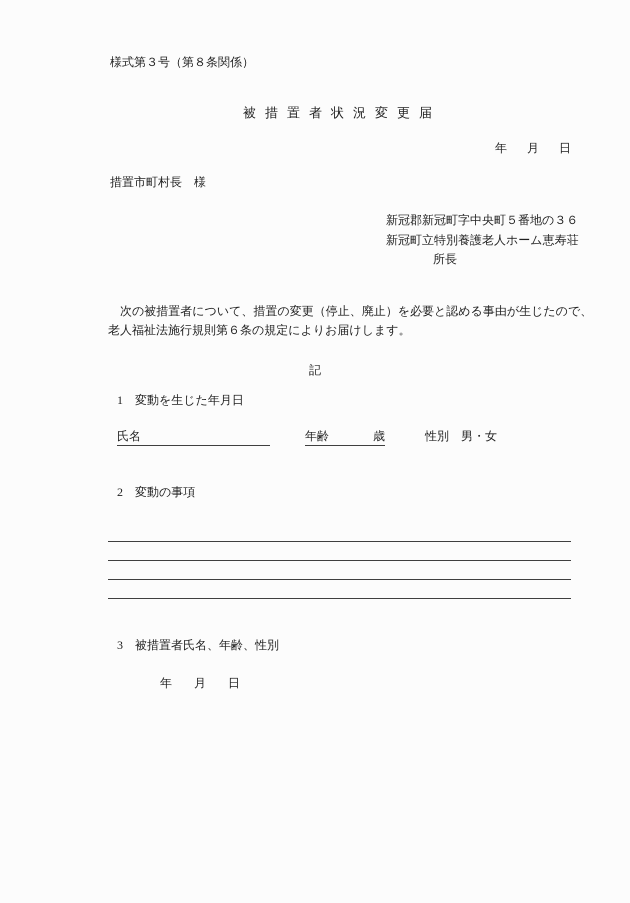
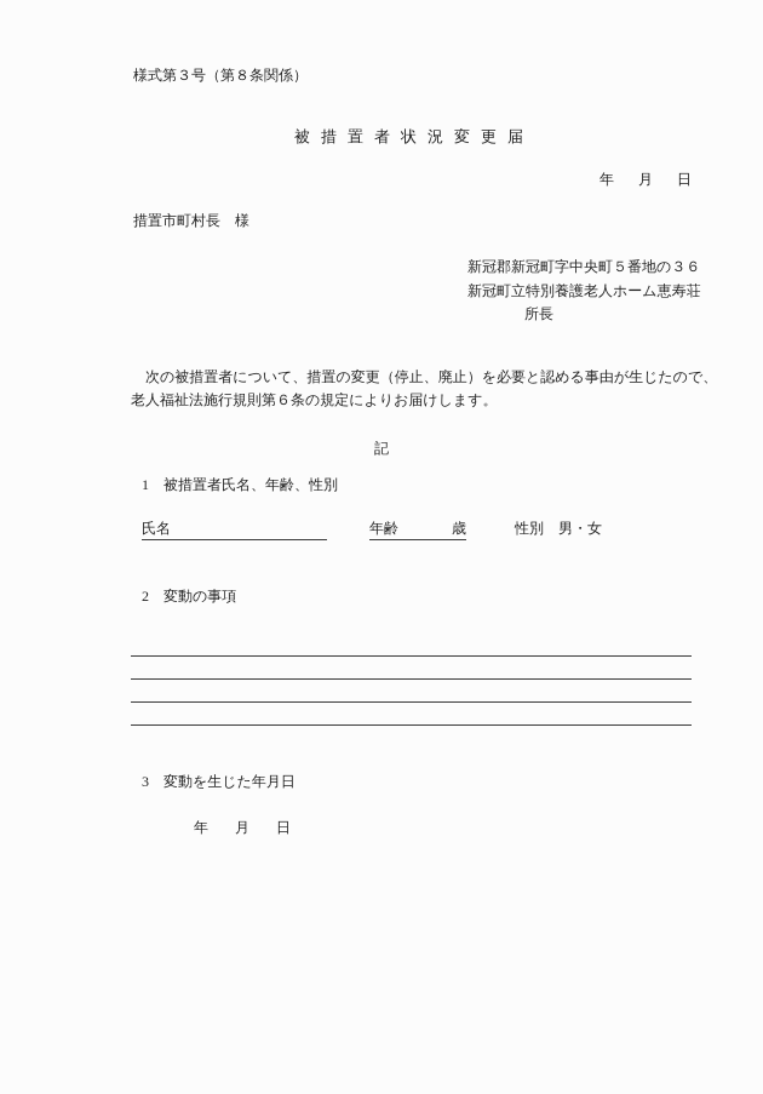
  様式第３号（第８条関係）
  被措置者状況変更届
  年
  月
  日
  措置市町村長 様
  新冠郡新冠町字中央町５番地の３６
  新冠町立特別養護老人ホーム恵寿荘
  所長
  次の被措置者について、措置の変更（停止、廃止）を必要と認める事由が生じたので、
  老人福祉法施行規則第６条の規定によりお届けします。
  記
- 1 変動を生じた年月日
+ 1 被措置者氏名、年齢、性別
  氏名
  年齢
  歳
  性別 男・女
  2 変動の事項
- 3 被措置者氏名、年齢、性別
+ 3 変動を生じた年月日
  年
  月
  日
